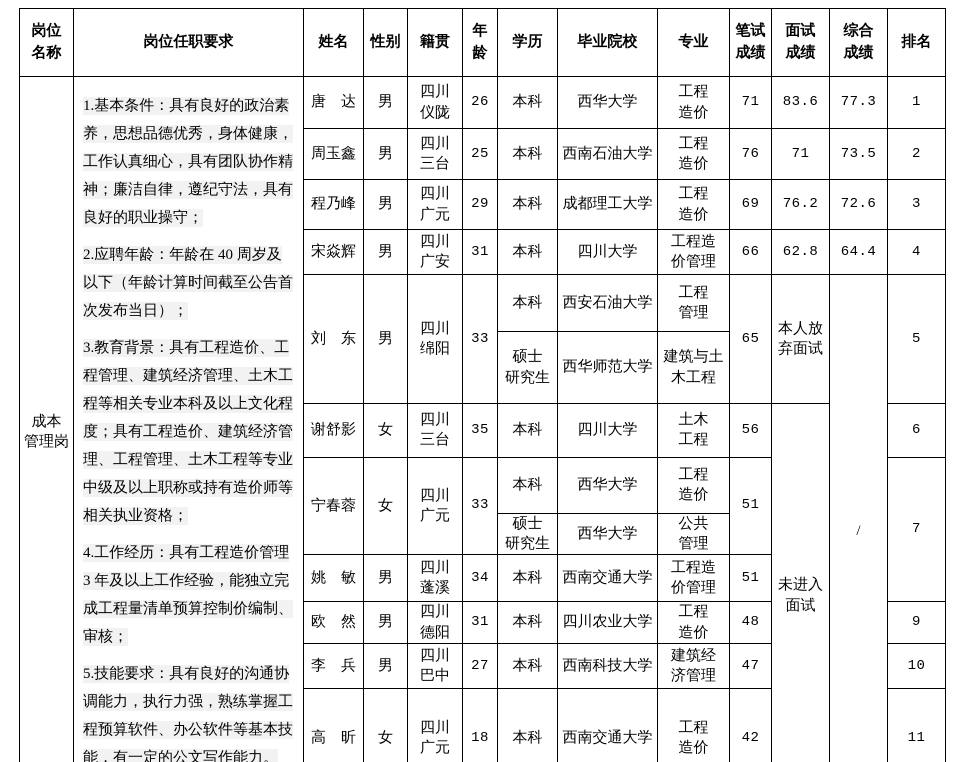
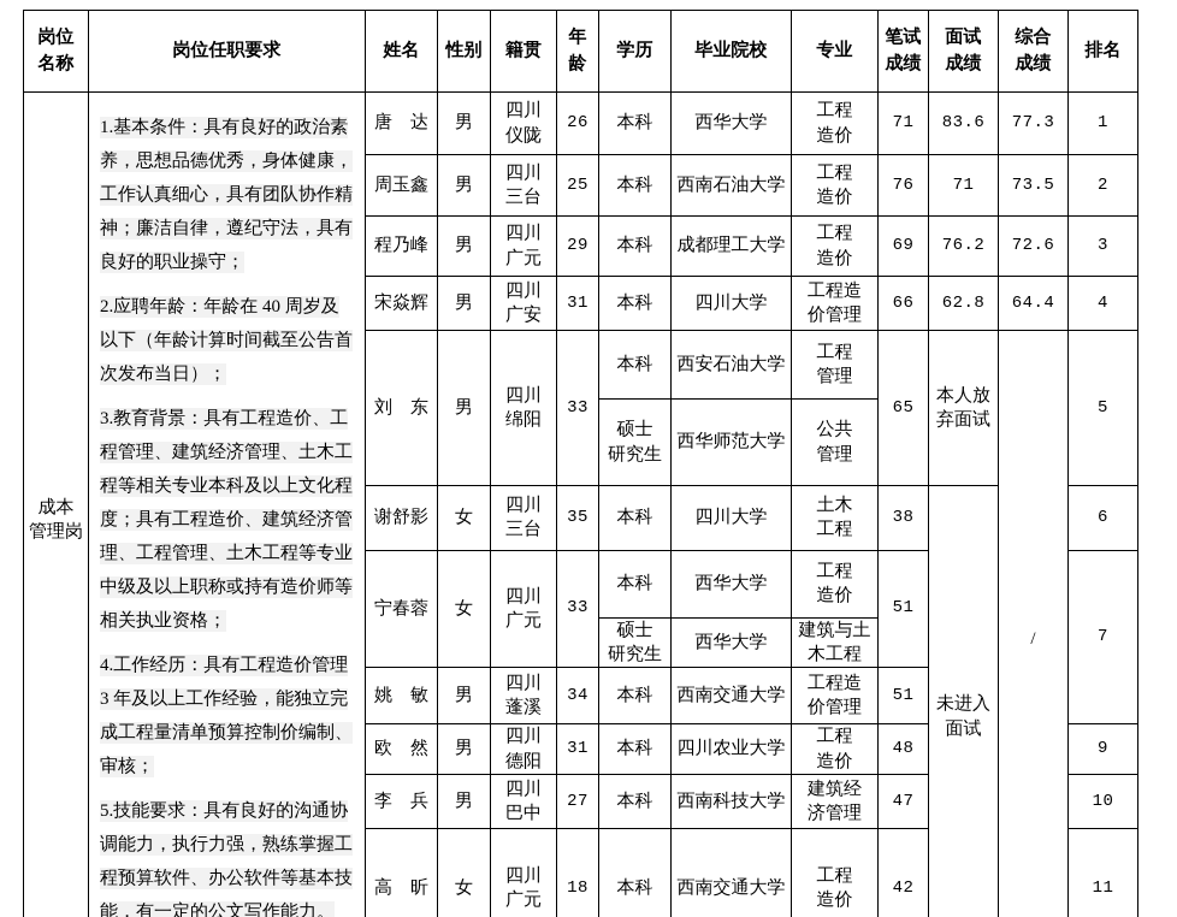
  岗位 名称	岗位任职要求	姓名	性别	籍贯	年 龄	学历	毕业院校	专业	笔试 成绩	面试 成绩	综合 成绩	排名
  成本 管理岗	1.基本条件：具有良好的政治素养，思想品德优秀，身体健康，工作认真细心，具有团队协作精神；廉洁自律，遵纪守法，具有良好的职业操守； 2.应聘年龄：年龄在 40 周岁及以下（年龄计算时间截至公告首次发布当日）； 3.教育背景：具有工程造价、工程管理、建筑经济管理、土木工程等相关专业本科及以上文化程度；具有工程造价、建筑经济管理、工程管理、土木工程等专业中级及以上职称或持有造价师等相关执业资格； 4.工作经历：具有工程造价管理 3 年及以上工作经验，能独立完成工程量清单预算控制价编制、审核； 5.技能要求：具有良好的沟通协调能力，执行力强，熟练掌握工程预算软件、办公软件等基本技能，有一定的公文写作能力。	唐 达	男	四川 仪陇	26	本科	西华大学	工程 造价	71	83.6	77.3	1
  周玉鑫	男	四川 三台	25	本科	西南石油大学	工程 造价	76	71	73.5	2
  程乃峰	男	四川 广元	29	本科	成都理工大学	工程 造价	69	76.2	72.6	3
  宋焱辉	男	四川 广安	31	本科	四川大学	工程造 价管理	66	62.8	64.4	4
  刘 东	男	四川 绵阳	33	本科	西安石油大学	工程 管理	65	本人放 弃面试	/	5
- 硕士 研究生	西华师范大学	建筑与土 木工程
+ 硕士 研究生	西华师范大学	公共 管理
- 谢舒影	女	四川 三台	35	本科	四川大学	土木 工程	56	未进入 面试	6
+ 谢舒影	女	四川 三台	35	本科	四川大学	土木 工程	38	未进入 面试	6
  宁春蓉	女	四川 广元	33	本科	西华大学	工程 造价	51	7
- 硕士 研究生	西华大学	公共 管理
+ 硕士 研究生	西华大学	建筑与土 木工程
  姚 敏	男	四川 蓬溪	34	本科	西南交通大学	工程造 价管理	51
  欧 然	男	四川 德阳	31	本科	四川农业大学	工程 造价	48	9
  李 兵	男	四川 巴中	27	本科	西南科技大学	建筑经 济管理	47	10
  高 昕	女	四川 广元	18	本科	西南交通大学	工程 造价	42	11
